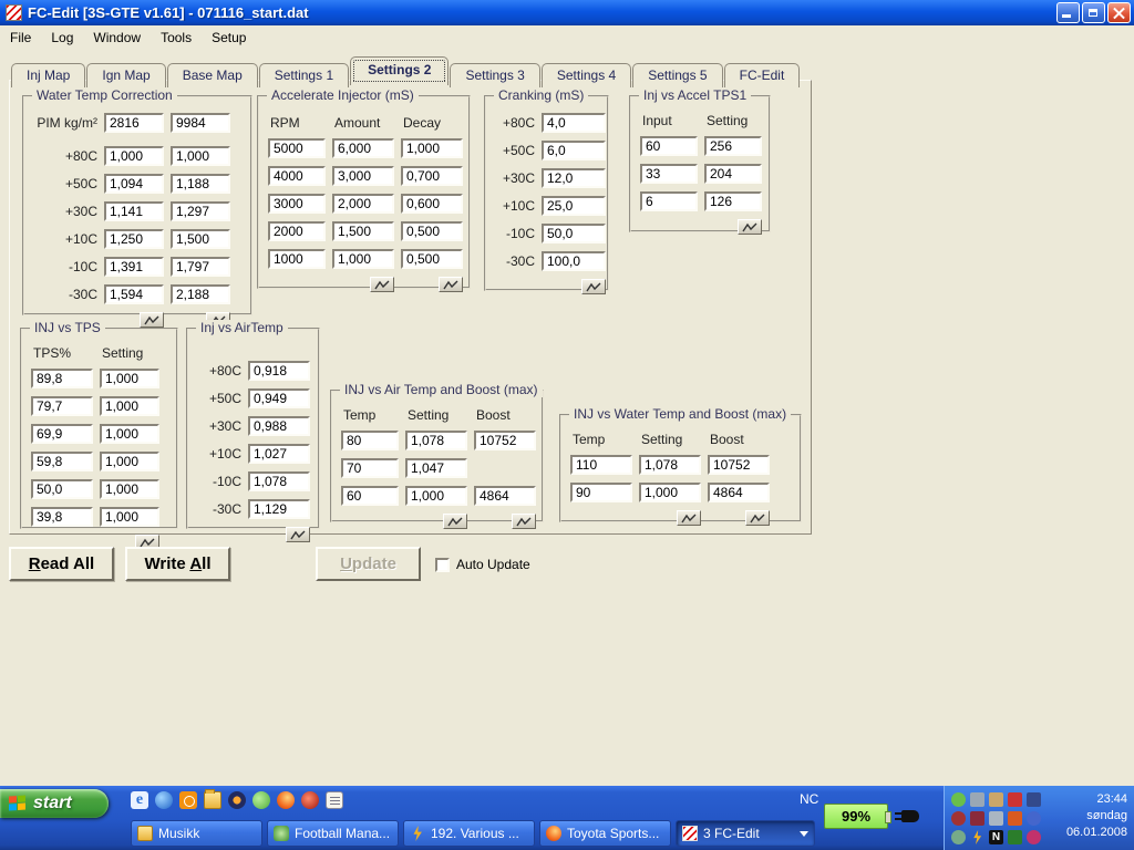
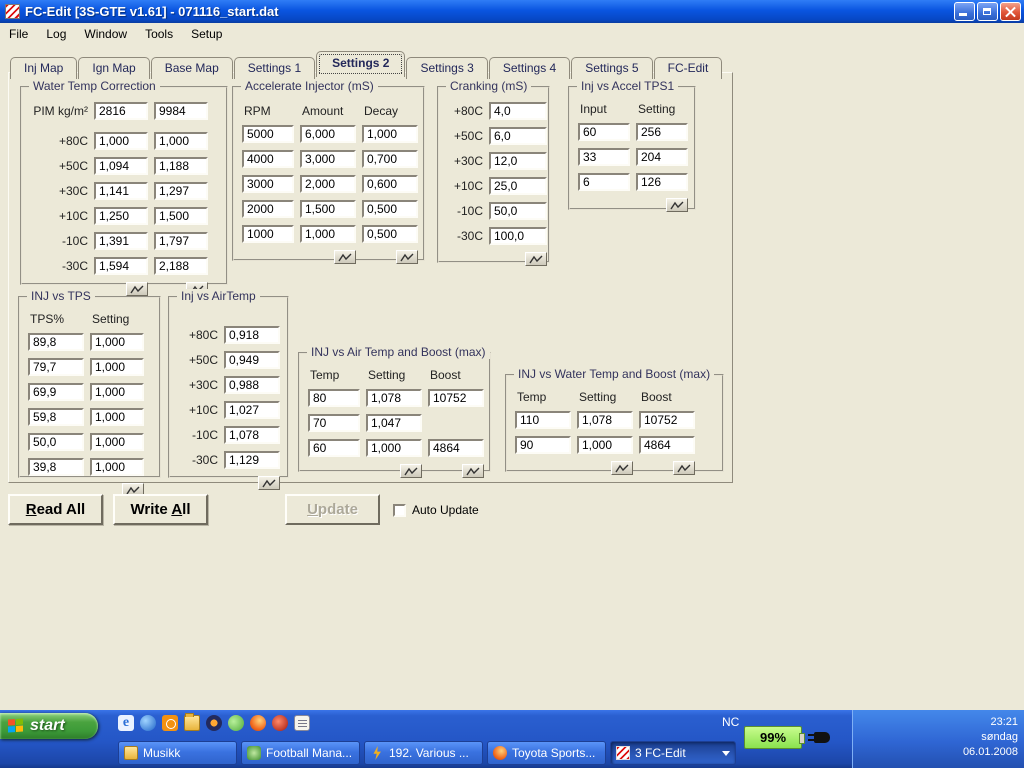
  FC-Edit [3S-GTE v1.61] - 071116_start.dat
  File
  Log
  Window
  Tools
  Setup
  Inj Map
  Ign Map
  Base Map
  Settings 1
  Settings 2
  Settings 3
  Settings 4
  Settings 5
  FC-Edit
  Water Temp Correction
  PIM kg/m²
  2816
  9984
  +80C
  1,000
  1,000
  +50C
  1,094
  1,188
  +30C
  1,141
  1,297
  +10C
  1,250
  1,500
  -10C
  1,391
  1,797
  -30C
  1,594
  2,188
  Accelerate Injector (mS)
  RPM
  Amount
  Decay
  5000
  6,000
  1,000
  4000
  3,000
  0,700
  3000
  2,000
  0,600
  2000
  1,500
  0,500
  1000
  1,000
  0,500
  Cranking (mS)
  +80C
  4,0
  +50C
  6,0
  +30C
  12,0
  +10C
  25,0
  -10C
  50,0
  -30C
  100,0
  Inj vs Accel TPS1
  Input
  Setting
  60
  256
  33
  204
  6
  126
  INJ vs TPS
  TPS%
  Setting
  89,8
  1,000
  79,7
  1,000
  69,9
  1,000
  59,8
  1,000
  50,0
  1,000
  39,8
  1,000
  Inj vs AirTemp
  +80C
  0,918
  +50C
  0,949
  +30C
  0,988
  +10C
  1,027
  -10C
  1,078
  -30C
  1,129
  INJ vs Air Temp and Boost (max)
  Temp
  Setting
  Boost
  80
  1,078
  10752
  70
  1,047
  60
  1,000
  4864
  INJ vs Water Temp and Boost (max)
  Temp
  Setting
  Boost
  110
  1,078
  10752
  90
  1,000
  4864
  Read All
  Write All
  Update
  Auto Update
  start
  Musikk
  Football Mana...
  192. Various ...
  Toyota Sports...
  3 FC-Edit
  NC
  99%
- N
- 23:44
+ 23:21
  søndag
  06.01.2008
